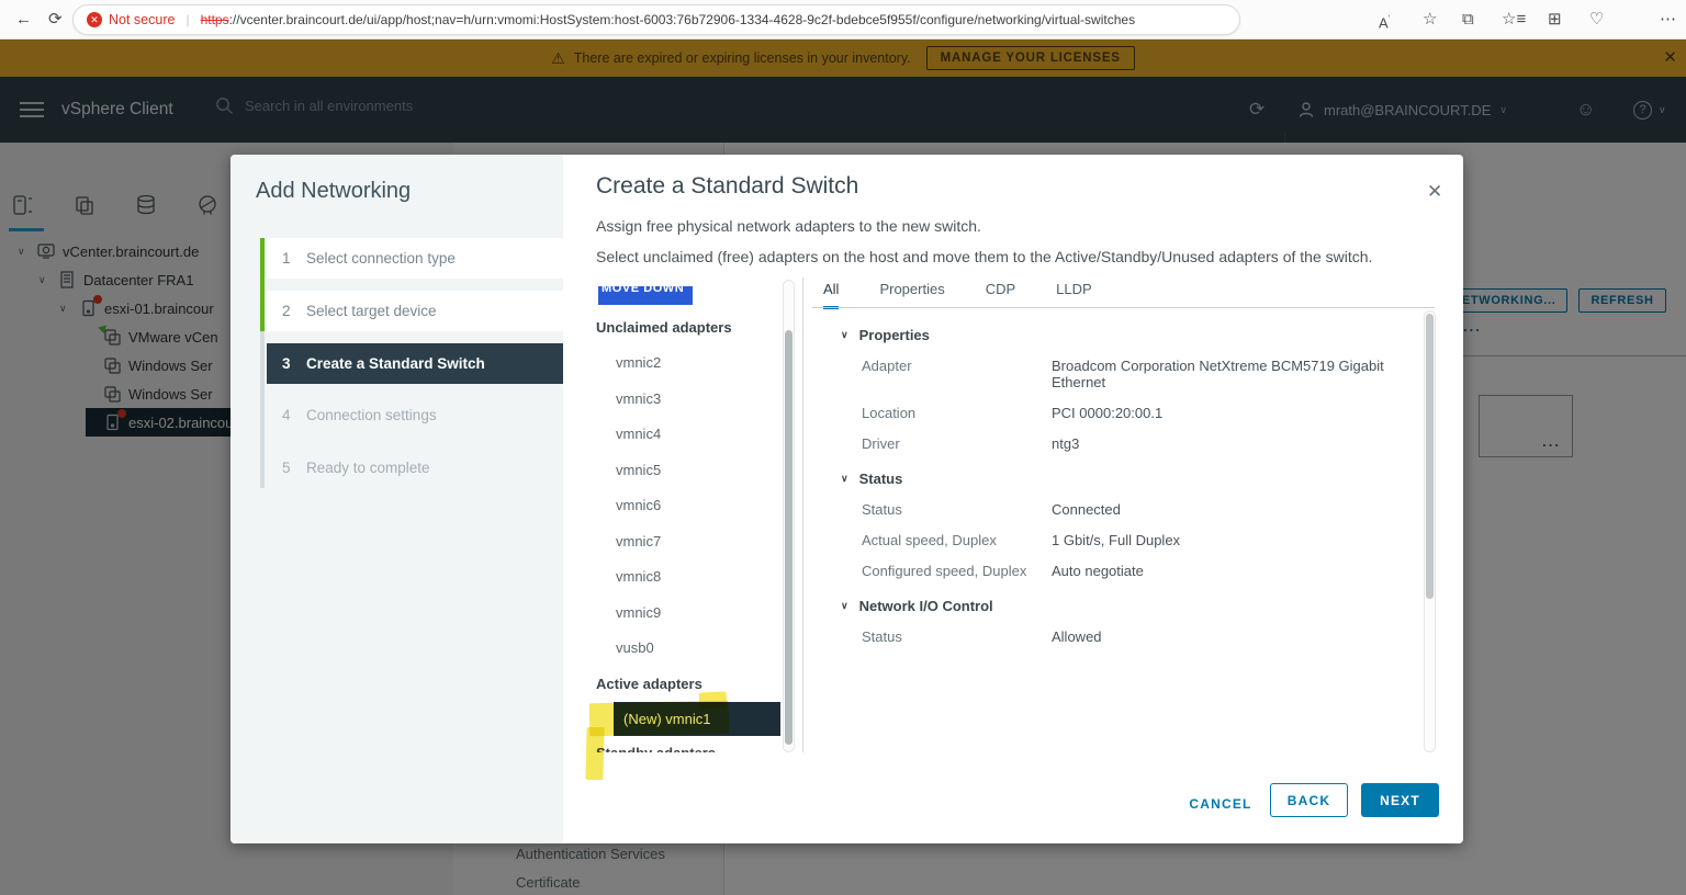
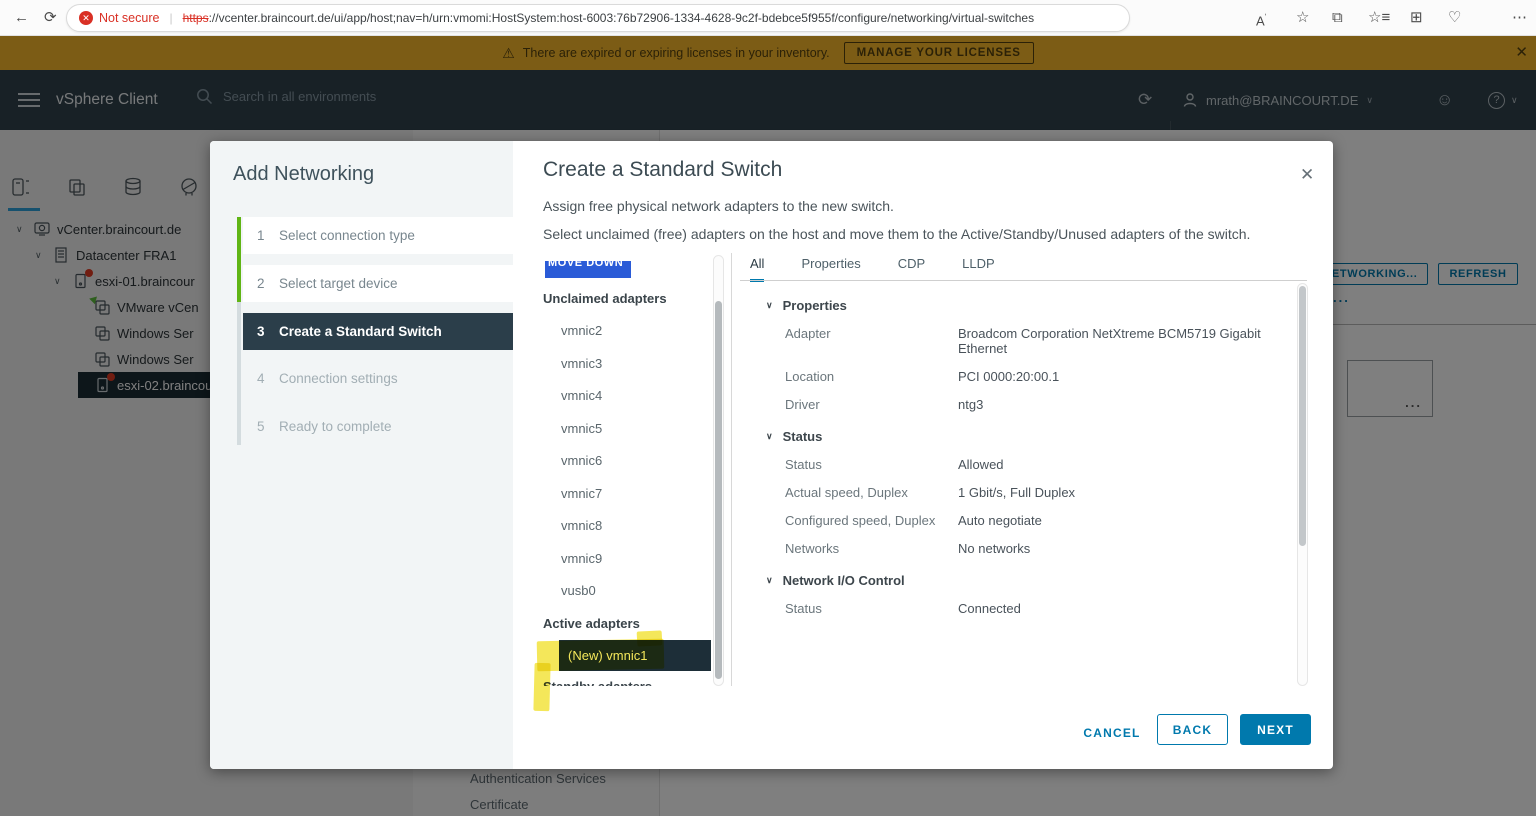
  ←
  ⟳
  ✕
  Not secure
  |
  https
  ://vcenter.braincourt.de/ui/app/host;nav=h/urn:vmomi:HostSystem:host-6003:76b72906-1334-4628-9c2f-bdebce5f955f/configure/networking/virtual-switches
  Aʼ
  ☆
  ⧉
  ☆≡
  ⊞
  ♡
  ⋯
  ⚠
  There are expired or expiring licenses in your inventory.
  MANAGE YOUR LICENSES
  ✕
  vSphere Client
  Search in all environments
  ⟳
  mrath@BRAINCOURT.DE
  ∨
  ☺
  ?
  ∨
  ∨
  vCenter.braincourt.de
  ∨
  Datacenter FRA1
  ∨
  esxi-01.braincour
  VMware vCen
  Windows Ser
  Windows Ser
  esxi-02.braincou
  Authentication Services
  Certificate
  ETWORKING...
  REFRESH
  ...
  ...
  Add Networking
  1
  Select connection type
  2
  Select target device
  3
  Create a Standard Switch
  4
  Connection settings
  5
  Ready to complete
  Create a Standard Switch
  ✕
  Assign free physical network adapters to the new switch.
  Select unclaimed (free) adapters on the host and move them to the Active/Standby/Unused adapters of the switch.
  MOVE DOWN
  Unclaimed adapters
  vmnic2
  vmnic3
  vmnic4
  vmnic5
  vmnic6
  vmnic7
  vmnic8
  vmnic9
  vusb0
  Active adapters
  (New) vmnic1
  All
  Properties
  CDP
  LLDP
  ∨
  Properties
  Adapter
  Broadcom Corporation NetXtreme BCM5719 Gigabit Ethernet
  Location
  PCI 0000:20:00.1
  Driver
  ntg3
  ∨
  Status
  Status
- Connected
+ Allowed
  Actual speed, Duplex
  1 Gbit/s, Full Duplex
  Configured speed, Duplex
  Auto negotiate
+ Networks
+ No networks
  ∨
  Network I/O Control
  Status
- Allowed
+ Connected
  CANCEL
  BACK
  NEXT
